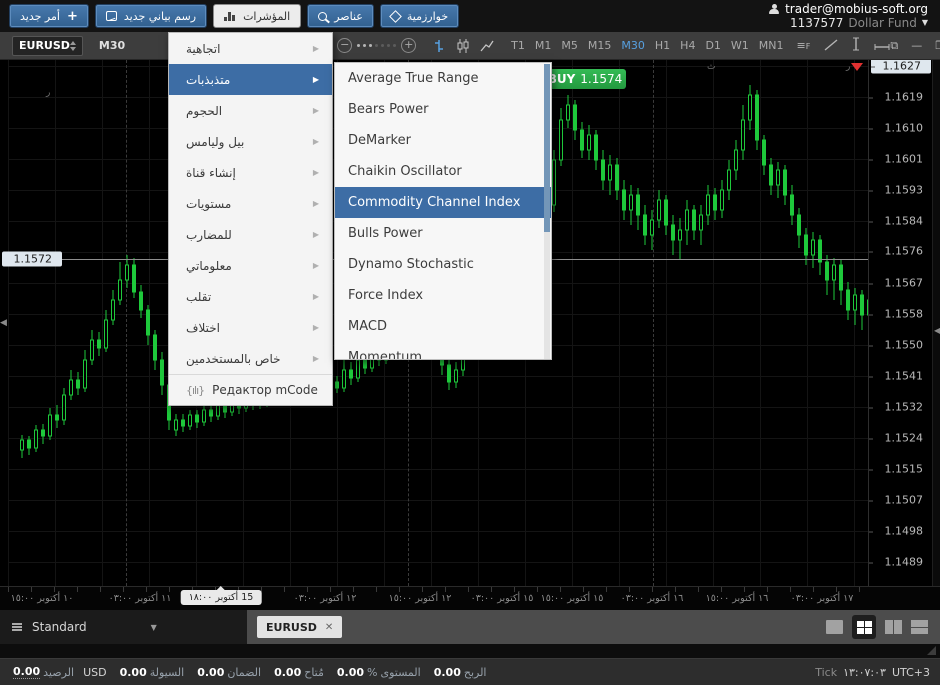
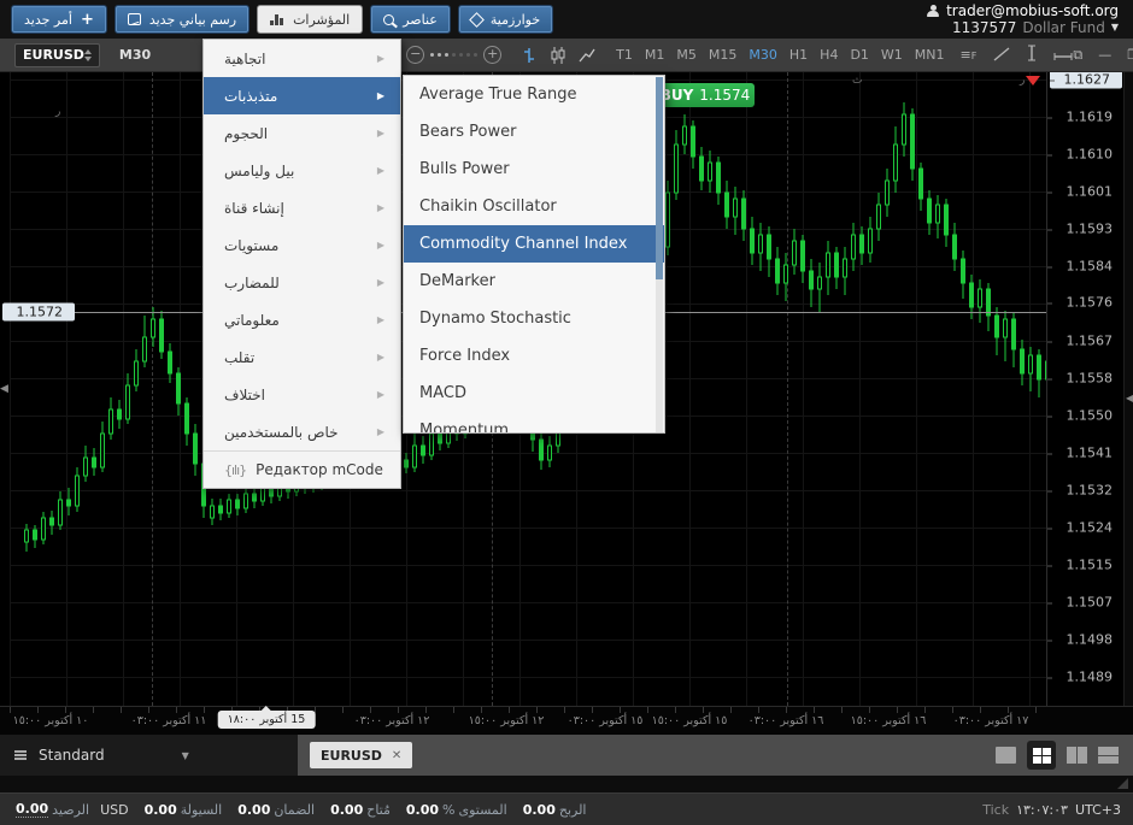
  أمر جديد
  +
  رسم بياني جديد
  المؤشرات
  عناصر
  خوارزمية
  trader@mobius-soft.org
  1137577
  Dollar Fund
  ▼
  EURUSD
  M30
  −
  +
  T1
  M1
  M5
  M15
  M30
  H1
  H4
  D1
  W1
  MN1
  ≡F
  ⧉
  —
  ر
  ث
  ر
  BUY
  1.1574
  ◀
  1.1627
  1.1619
  1.1610
  1.1601
  1.1593
  1.1584
  1.1576
  1.1567
  1.1558
  1.1550
  1.1541
  1.1532
  1.1524
  1.1515
  1.1507
  1.1498
  1.1489
  1.1572
  ◀
  ١٠ أكتوبر ١٥:٠٠
  ١١ أكتوبر ٠٣:٠٠
  15 أكتوبر ١٨:٠٠
  ١٢ أكتوبر ٠٣:٠٠
  ١٢ أكتوبر ١٥:٠٠
  ١٥ أكتوبر ٠٣:٠٠
  ١٥ أكتوبر ١٥:٠٠
  ١٦ أكتوبر ٠٣:٠٠
  ١٦ أكتوبر ١٥:٠٠
  ١٧ أكتوبر ٠٣:٠٠
  Standard
  ▼
  EURUSD
  ✕
  0.00
  الرصيد
  USD
  0.00
  السيولة
  0.00
  الضمان
  0.00
  مُتاح
  0.00
  %
  المستوى
  0.00
  الربح
  Tick
  ١٣:٠٧:٠٣
  UTC+3
  اتجاهية
  ▶
  متذبذبات
  ▶
  الحجوم
  ▶
  بيل وليامس
  ▶
  إنشاء قناة
  ▶
  مستويات
  ▶
  للمضارب
  ▶
  معلوماتي
  ▶
  تقلب
  ▶
  اختلاف
  ▶
  خاص بالمستخدمين
  ▶
  {ılı}
  Редактор mCode
  Average True Range
  Bears Power
- DeMarker
+ Bulls Power
  Chaikin Oscillator
  Commodity Channel Index
- Bulls Power
+ DeMarker
  Dynamo Stochastic
  Force Index
  MACD
  Momentum
